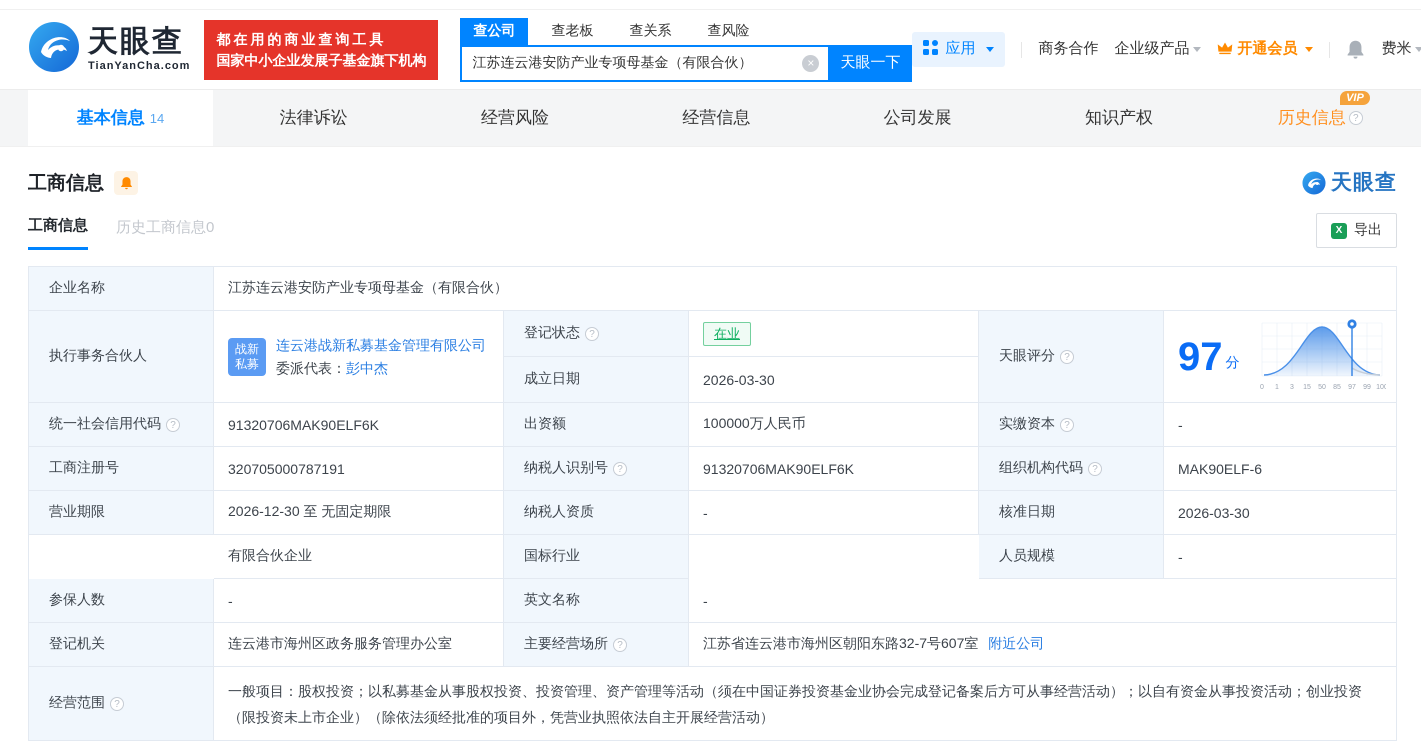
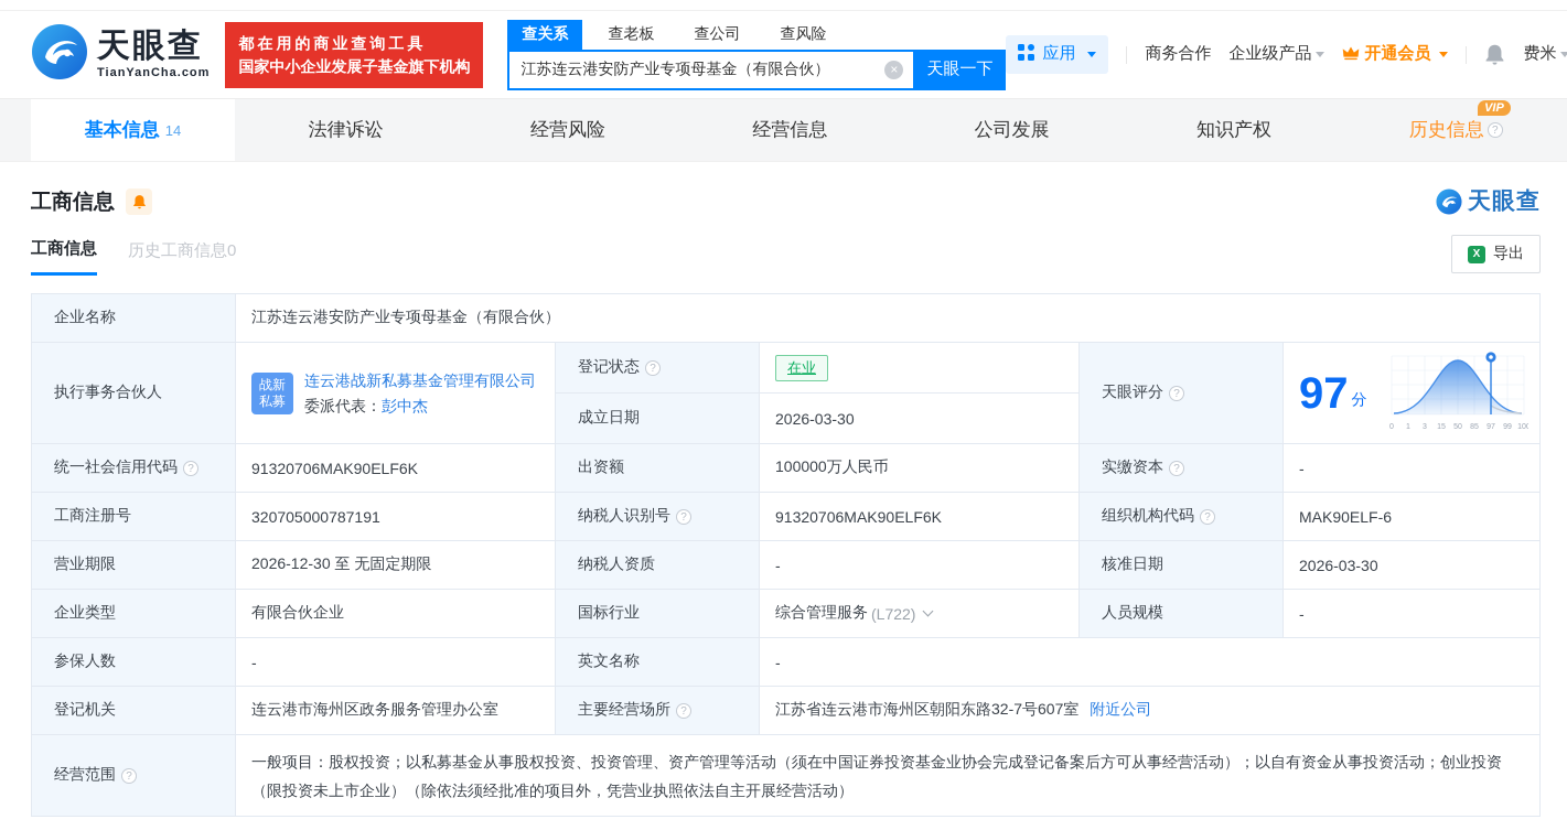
  天眼查
  TianYanCha.com
  都在用的商业查询工具
  国家中小企业发展子基金旗下机构
- 查公司
+ 查关系
  查老板
- 查关系
+ 查公司
  查风险
  江苏连云港安防产业专项母基金（有限合伙）
  ×
  天眼一下
  应用
  商务合作
  企业级产品
  开通会员
  费米
  基本信息
  14
  法律诉讼
  经营风险
  经营信息
  公司发展
  知识产权
  历史信息
  VIP
  ?
  工商信息
  天眼查
  工商信息
  历史工商信息0
  X
  导出
  企业名称
  江苏连云港安防产业专项母基金（有限合伙）
  执行事务合伙人
  战新
  私募
  连云港战新私募基金管理有限公司
  委派代表：彭中杰
  登记状态
  ?
  在业
  天眼评分
  ?
  97
  分
  成立日期
  2026-03-30
  统一社会信用代码
  ?
  91320706MAK90ELF6K
  出资额
  100000万人民币
  实缴资本
  ?
  -
  工商注册号
  320705000787191
  纳税人识别号
  ?
  91320706MAK90ELF6K
  组织机构代码
  ?
  MAK90ELF-6
  营业期限
  2026-12-30 至 无固定期限
  纳税人资质
  -
  核准日期
  2026-03-30
+ 企业类型
  有限合伙企业
  国标行业
+ 综合管理服务
+ (L722)
  人员规模
  -
  参保人数
  -
  英文名称
  -
  登记机关
  连云港市海州区政务服务管理办公室
  主要经营场所
  ?
  江苏省连云港市海州区朝阳东路32-7号607室
  附近公司
  经营范围
  ?
  一般项目：股权投资；以私募基金从事股权投资、投资管理、资产管理等活动（须在中国证券投资基金业协会完成登记备案后方可从事经营活动）；以自有资金从事投资活动；创业投资（限投资未上市企业）（除依法须经批准的项目外，凭营业执照依法自主开展经营活动）
